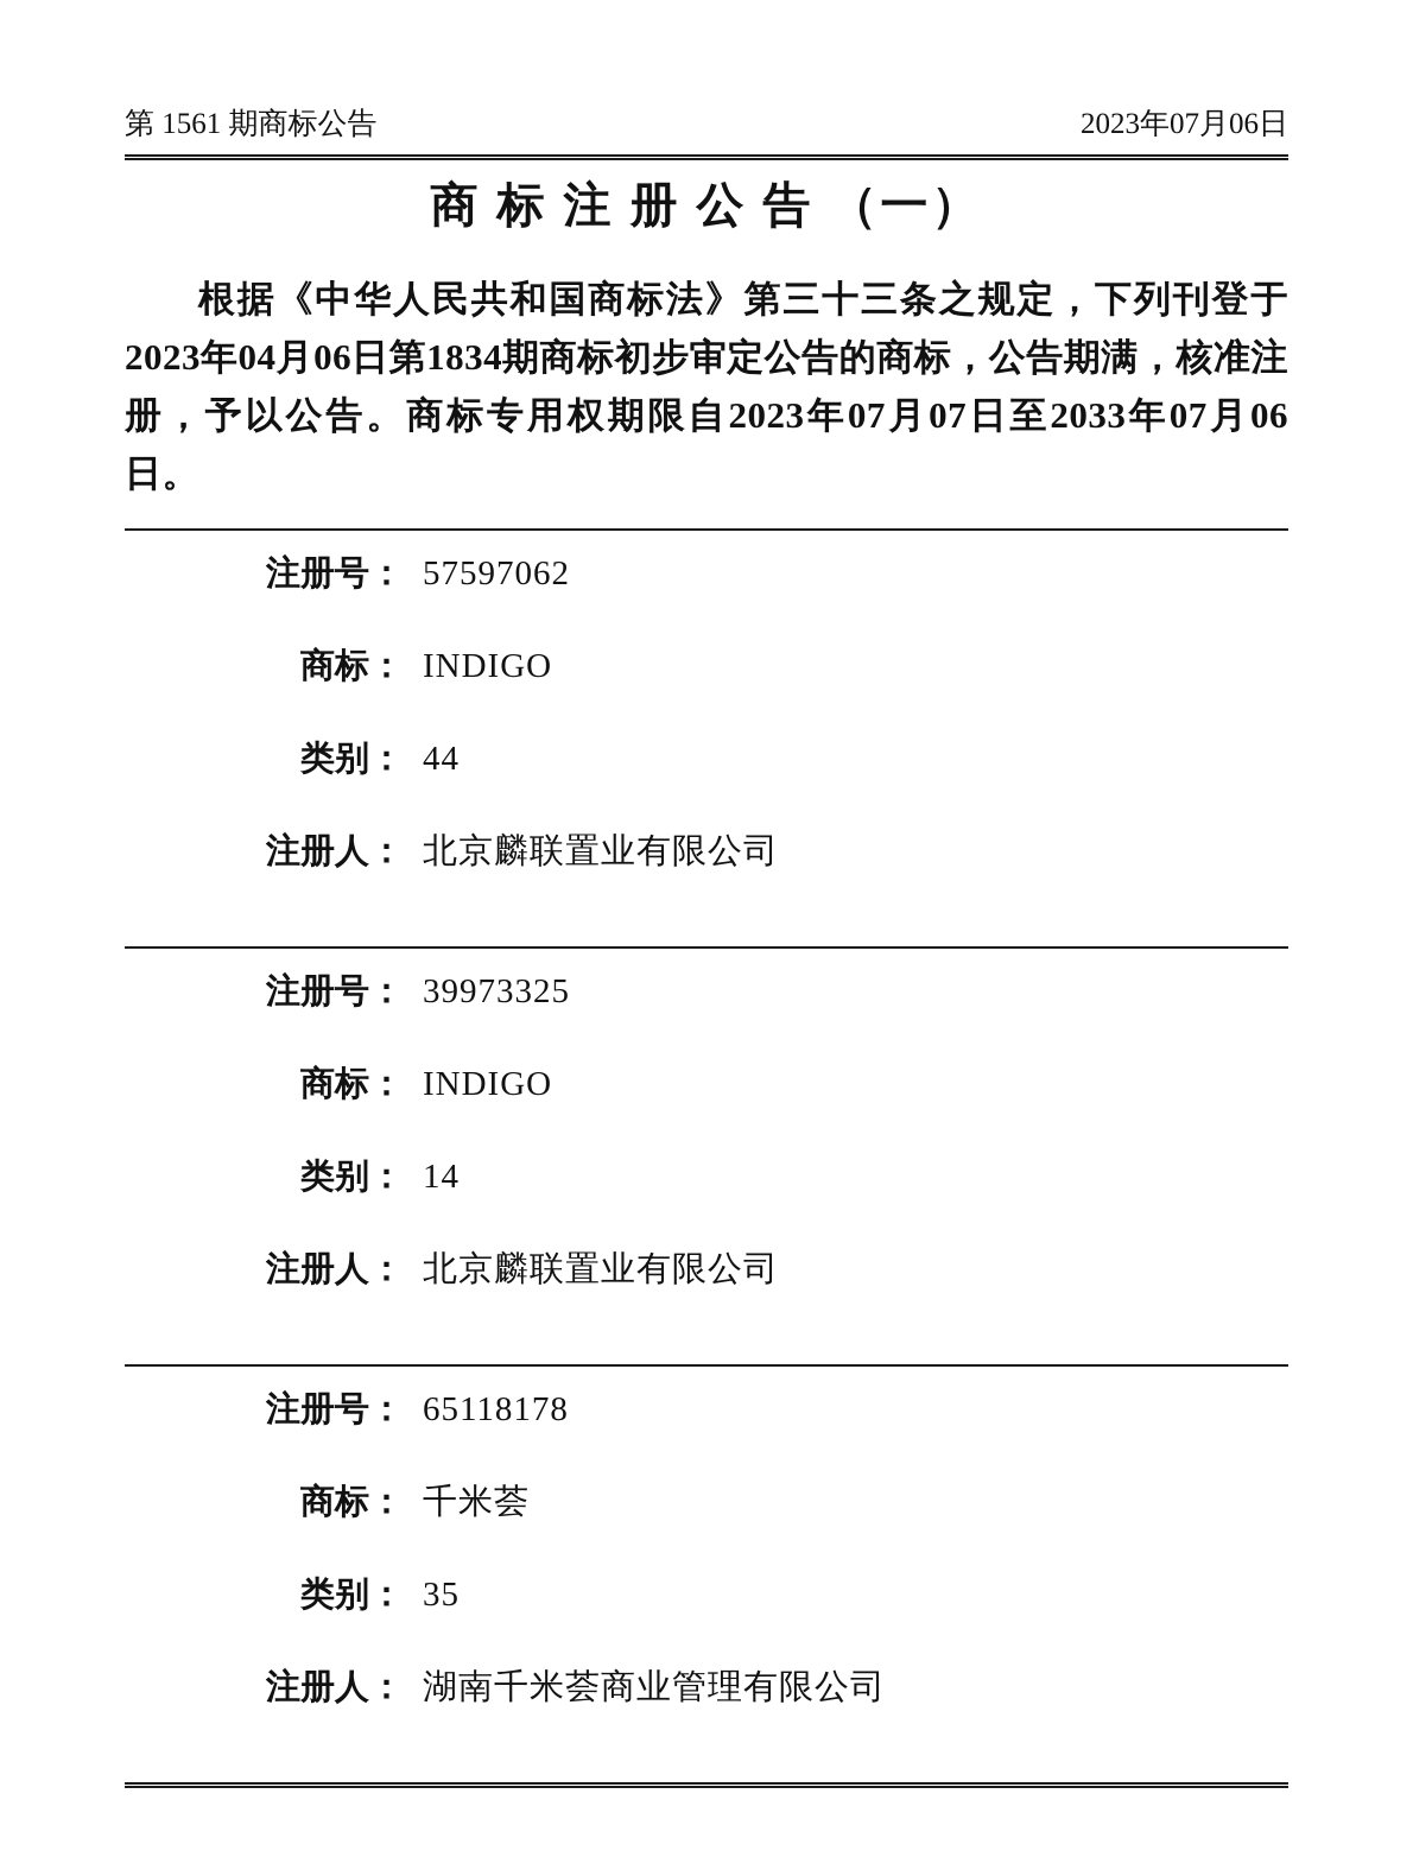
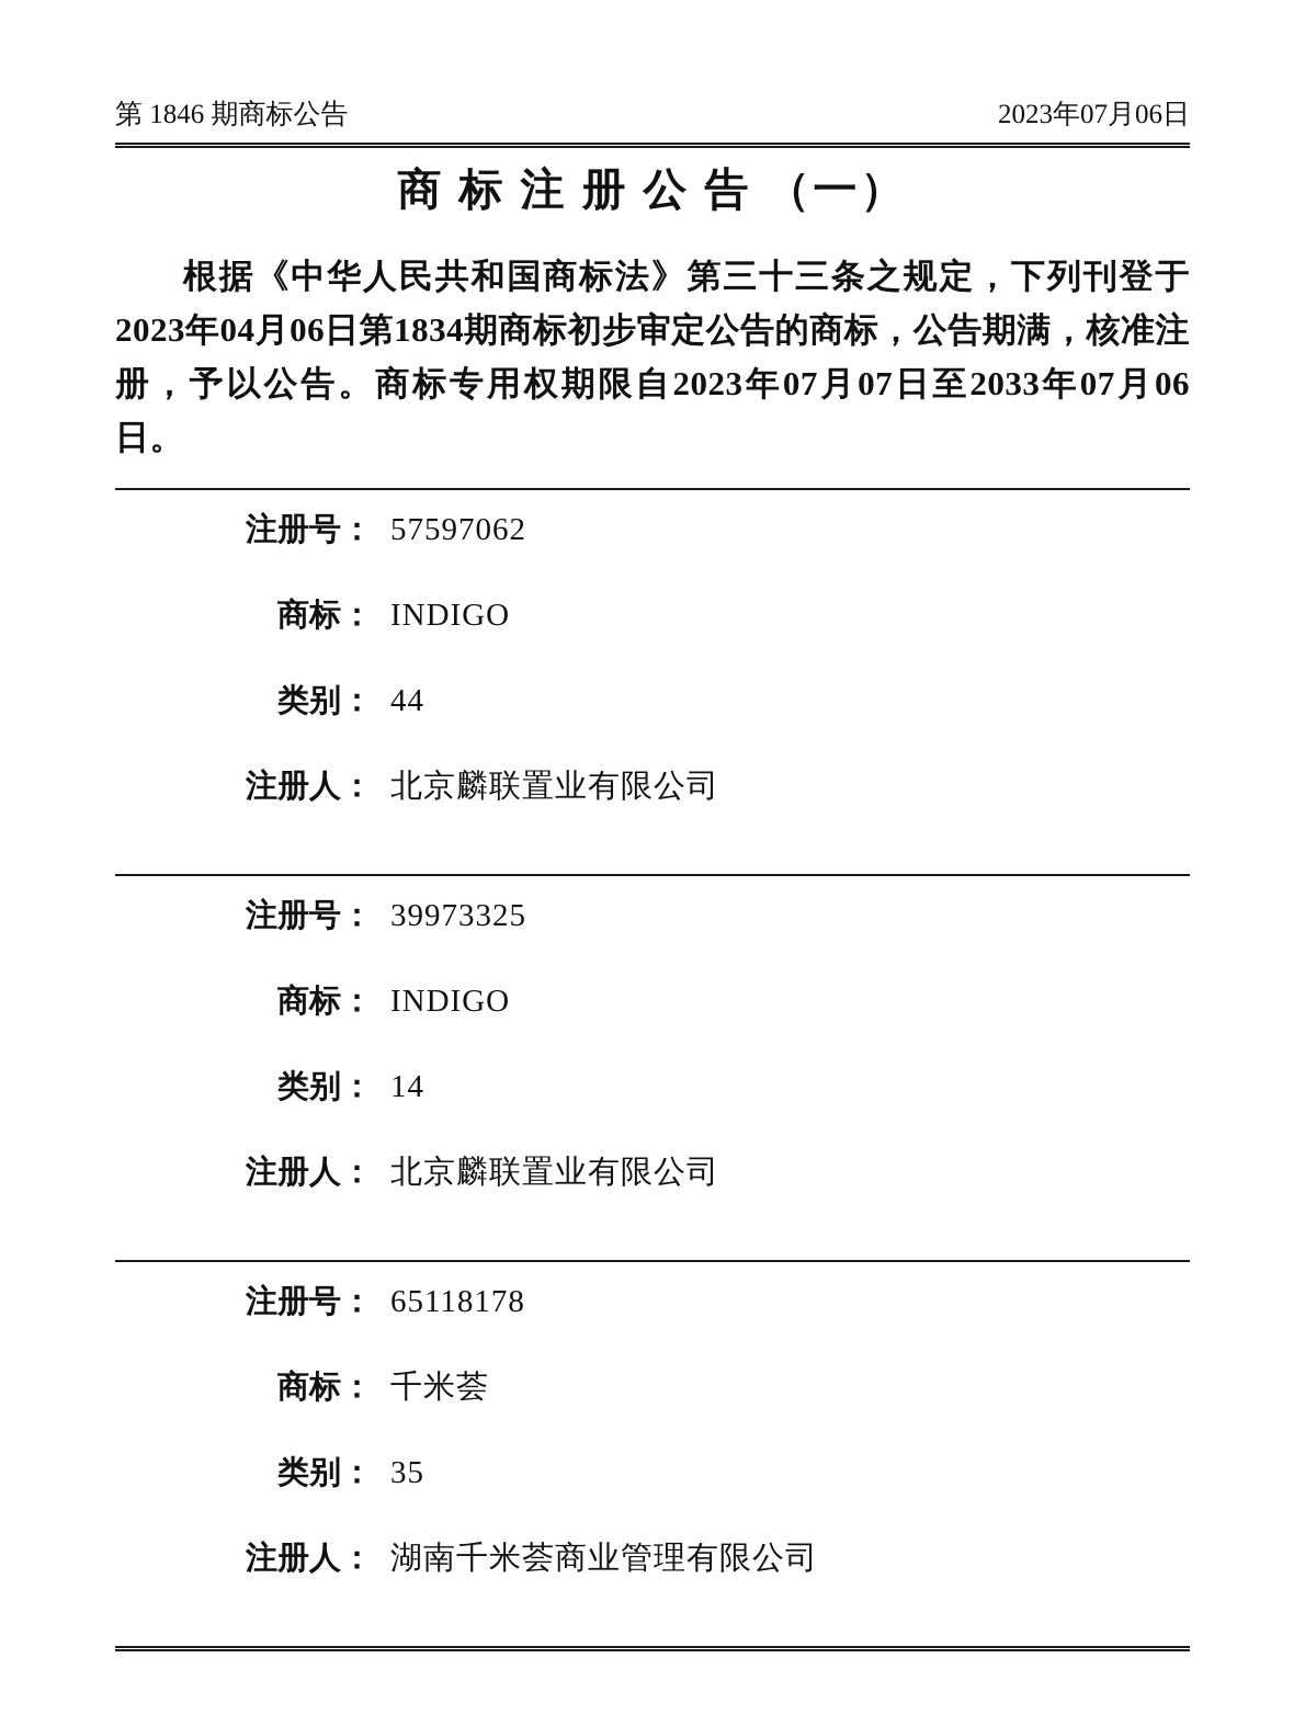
- 第 1561 期商标公告
+ 第 1846 期商标公告
  2023年07月06日
  商 标 注 册 公 告 （一）
  根据《中华人民共和国商标法》第三十三条之规定，下列刊登于2023年04月06日第1834期商标初步审定公告的商标，公告期满，核准注册，予以公告。商标专用权期限自2023年07月07日至2033年07月06日。
  注册号：
  57597062
  商标：
  INDIGO
  类别：
  44
  注册人：
  北京麟联置业有限公司
  注册号：
  39973325
  商标：
  INDIGO
  类别：
  14
  注册人：
  北京麟联置业有限公司
  注册号：
  65118178
  商标：
  千米荟
  类别：
  35
  注册人：
  湖南千米荟商业管理有限公司
